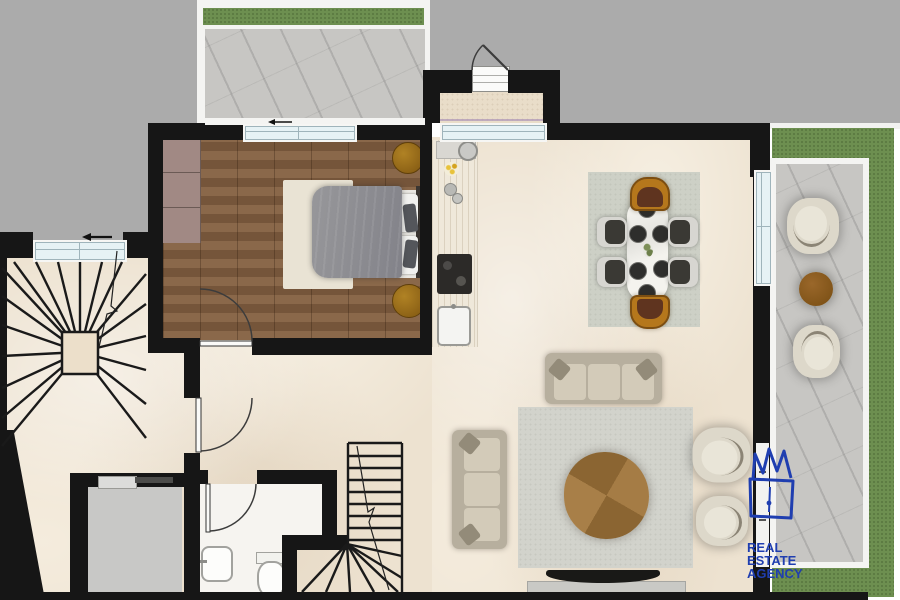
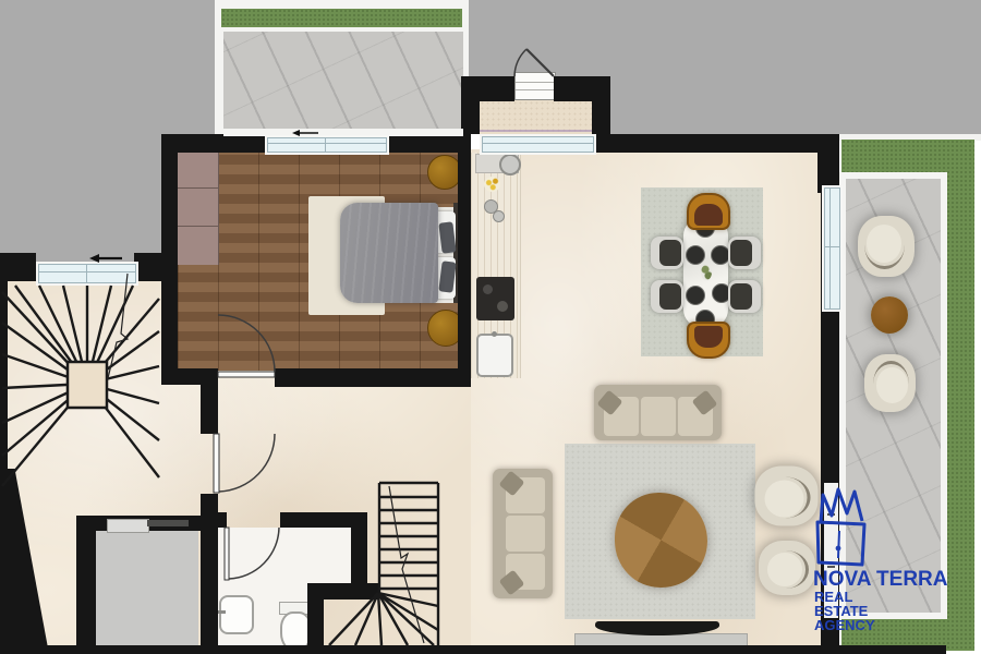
+ NOVA TERRA
  REAL
  ESTATE
  AGENCY
